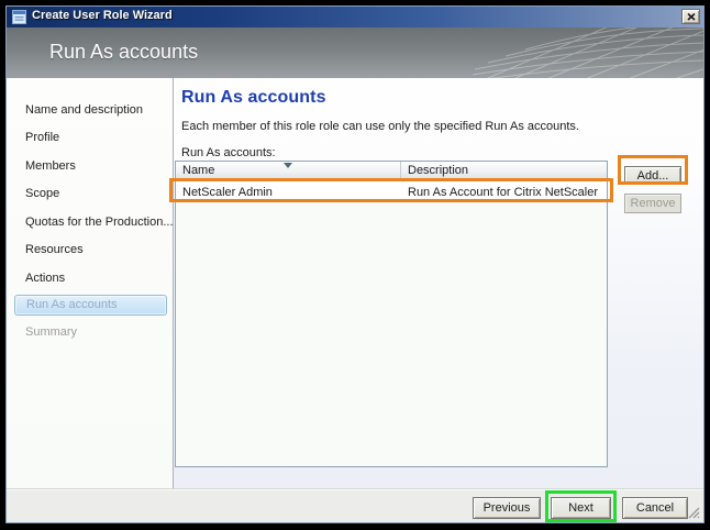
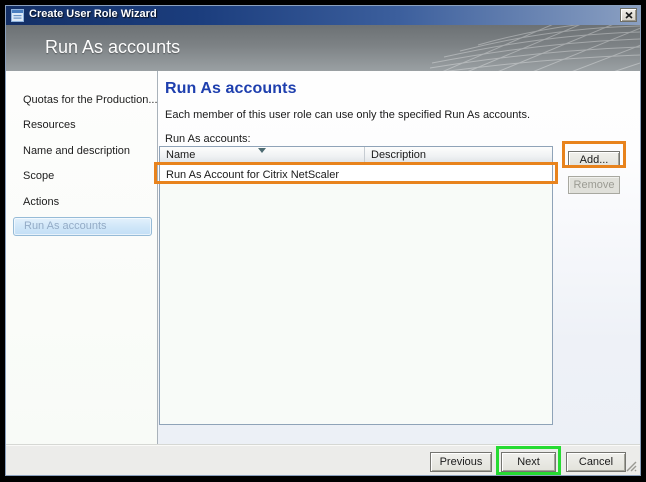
  Create User Role Wizard
  Run As accounts
- Name and description
+ Quotas for the Production...
- Profile
- Members
- Scope
+ Resources
- Quotas for the Production...
+ Name and description
- Resources
+ Scope
  Actions
  Run As accounts
- Summary
  Run As accounts
- Each member of this role role can use only the specified Run As accounts.
+ Each member of this user role can use only the specified Run As accounts.
  Run As accounts:
  Name
  Description
- NetScaler Admin
  Run As Account for Citrix NetScaler
  Add...
  Remove
  Previous
  Next
  Cancel
